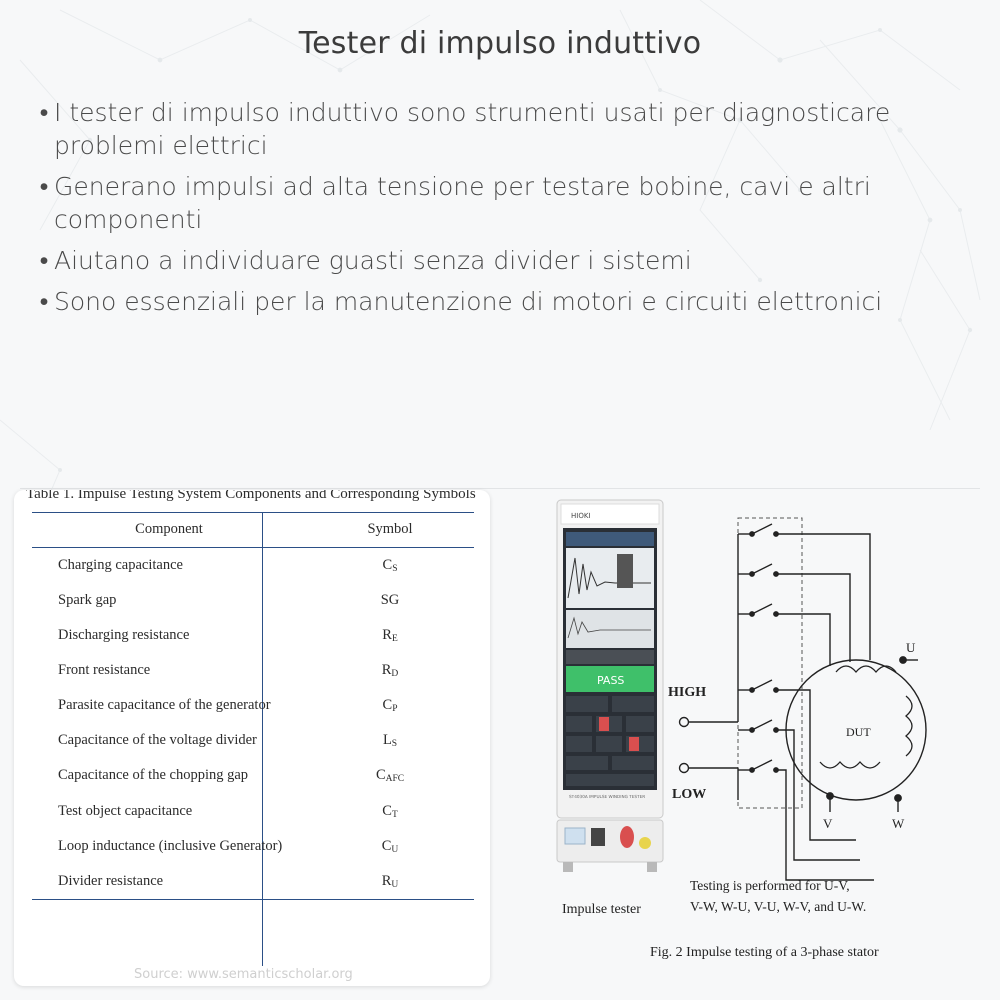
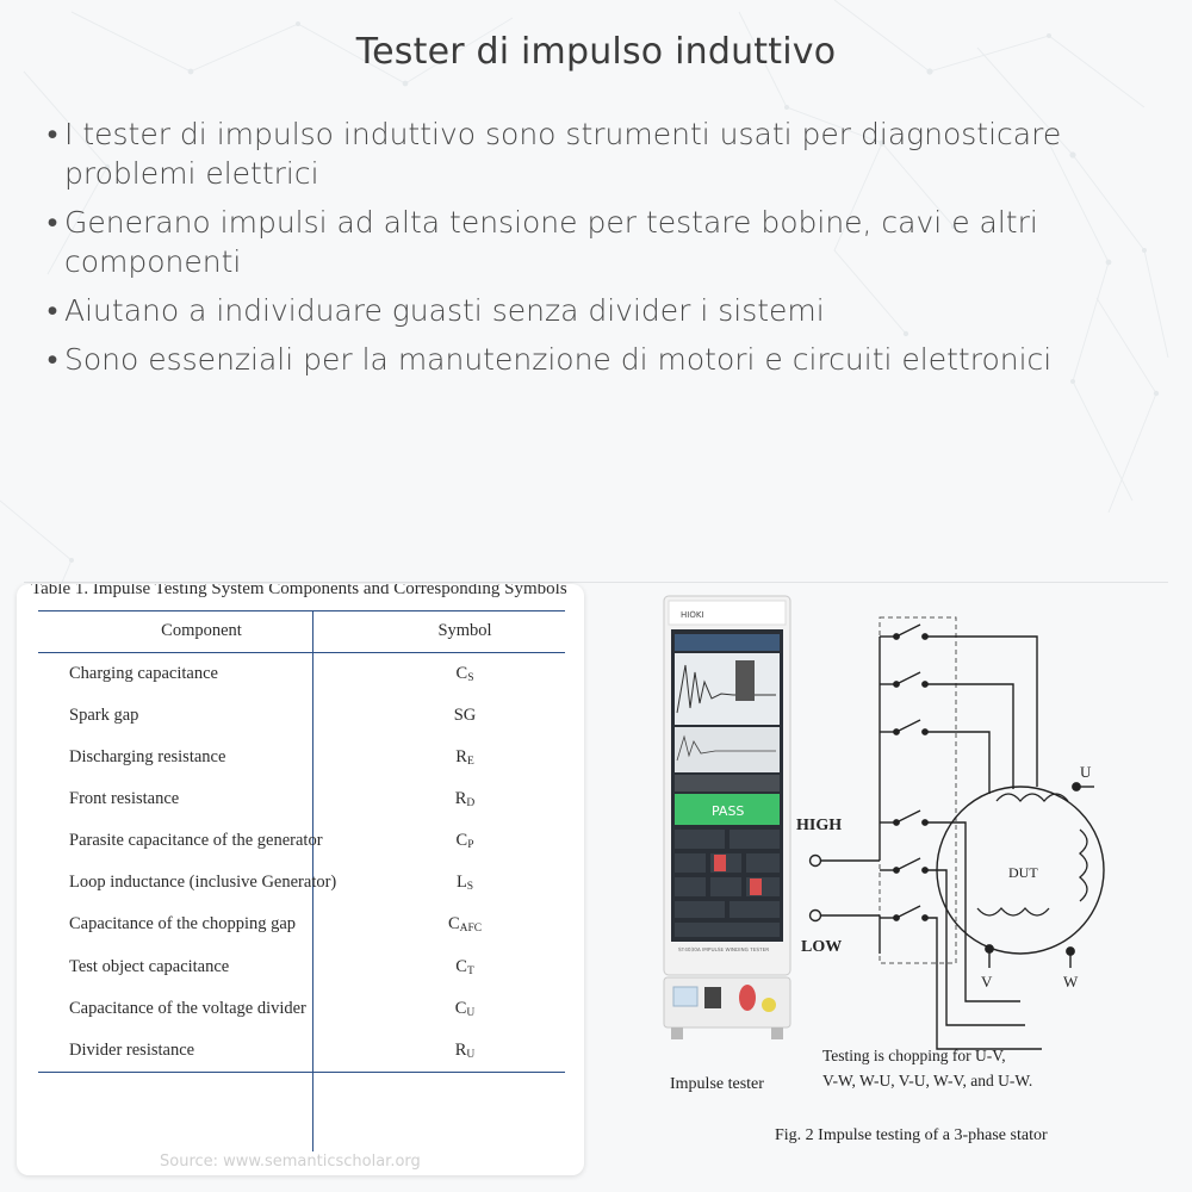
  Tester di impulso induttivo
  •
  I tester di impulso induttivo sono strumenti usati per diagnosticare problemi elettrici
  •
  Generano impulsi ad alta tensione per testare bobine, cavi e altri componenti
  •
  Aiutano a individuare guasti senza divider i sistemi
  •
  Sono essenziali per la manutenzione di motori e circuiti elettronici
  Table 1. Impulse Testing System Components and Corresponding Symbols
  Component	Symbol
  Charging capacitance	CS
  Spark gap	SG
  Discharging resistance	RE
  Front resistance	RD
  Parasite capacitance of the generator	CP
- Capacitance of the voltage divider	LS
+ Loop inductance (inclusive Generator)	LS
  Capacitance of the chopping gap	CAFC
  Test object capacitance	CT
- Loop inductance (inclusive Generator)	CU
+ Capacitance of the voltage divider	CU
  Divider resistance	RU
  Source: www.semanticscholar.org
  HIOKI
  PASS
  Impulse tester
  U
  V
  W
  DUT
  HIGH
  LOW
- Testing is performed for U-V,
+ Testing is chopping for U-V,
  V-W, W-U, V-U, W-V, and U-W.
  Fig. 2 Impulse testing of a 3-phase stator
